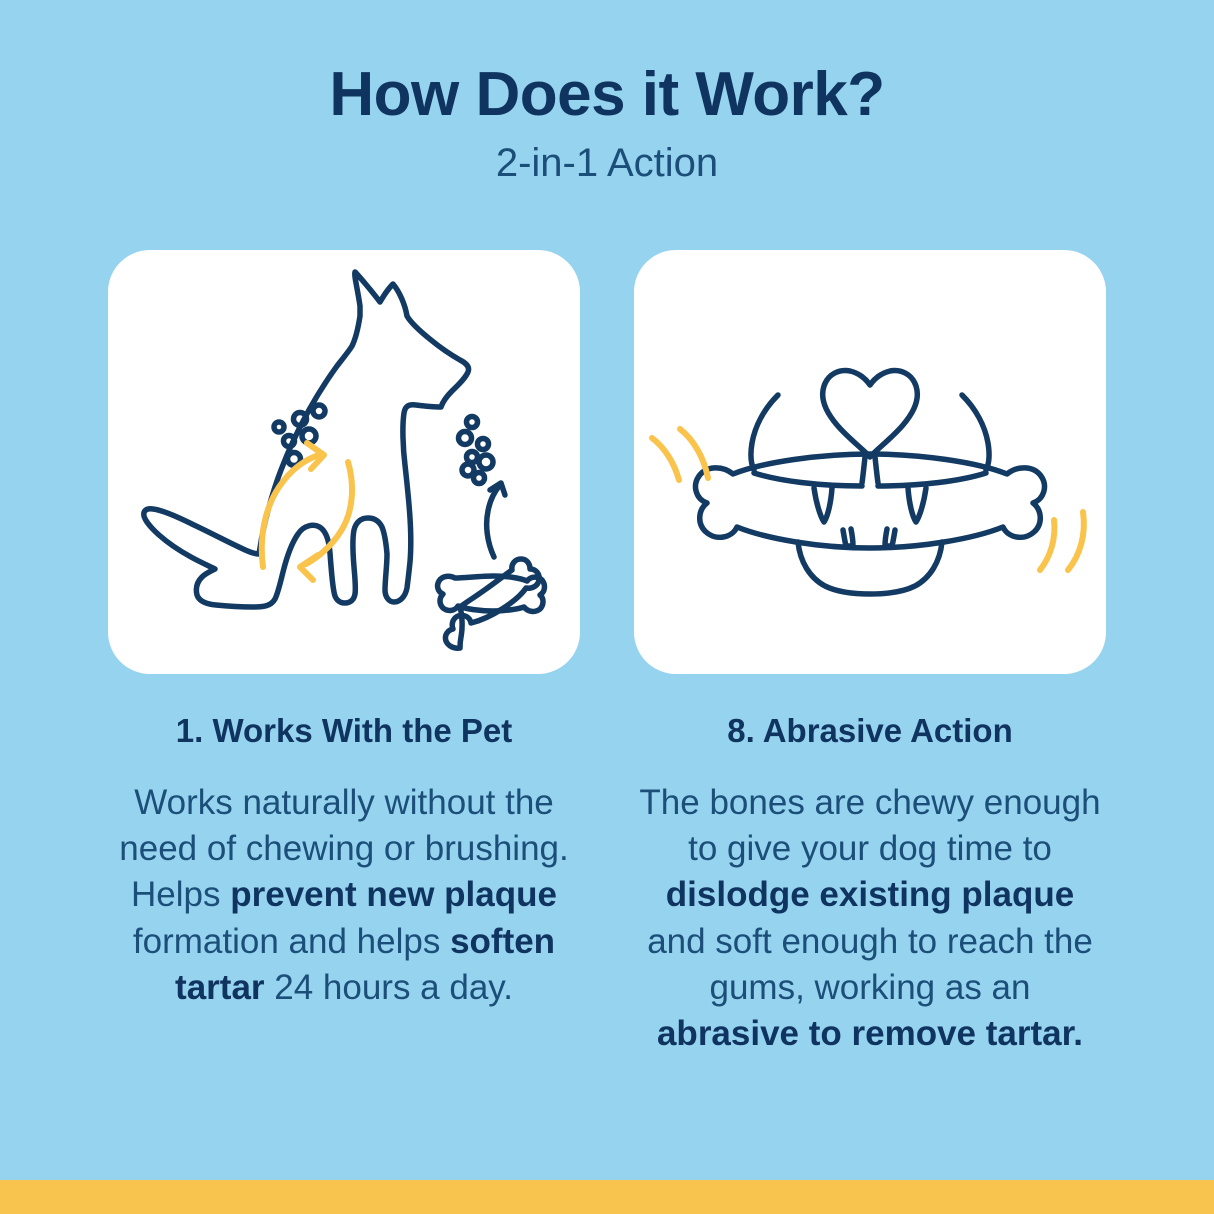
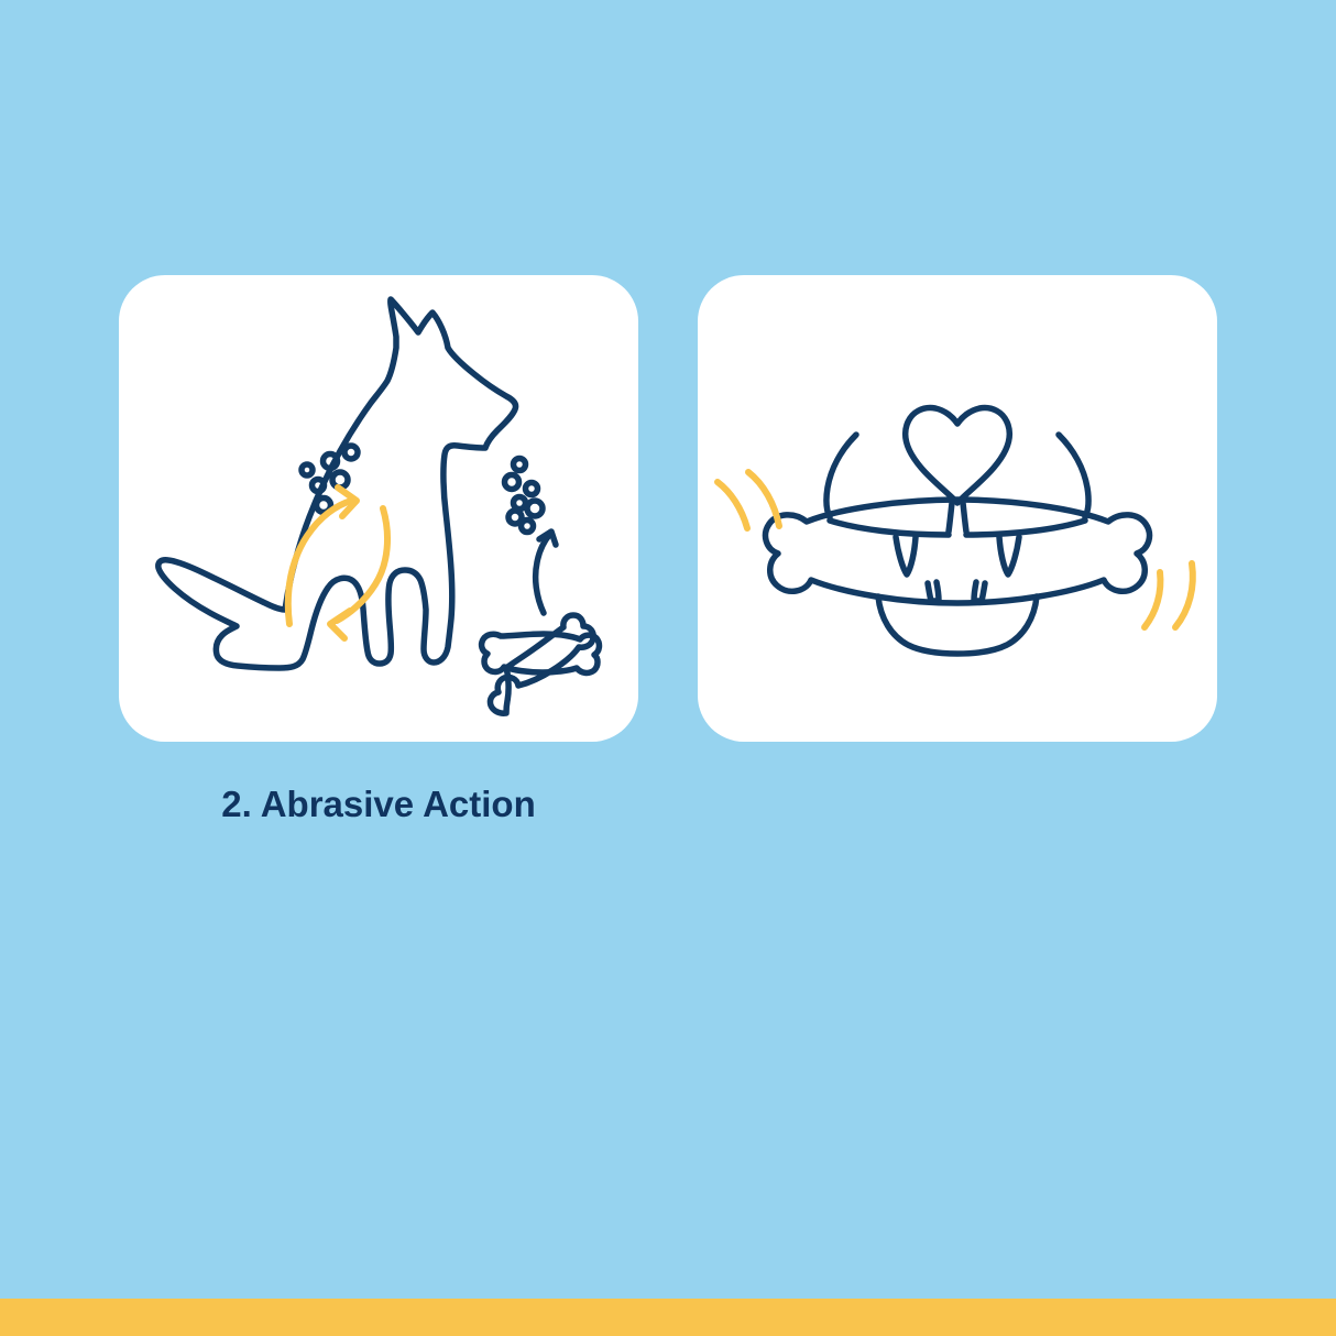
- How Does it Work?
- 2-in-1 Action
- 1. Works With the Pet
- Works naturally without the need of chewing or brushing. Helps prevent new plaque formation and helps soften tartar 24 hours a day.
- 8. Abrasive Action
+ 2. Abrasive Action
- The bones are chewy enough to give your dog time to dislodge existing plaque and soft enough to reach the gums, working as an abrasive to remove tartar.
